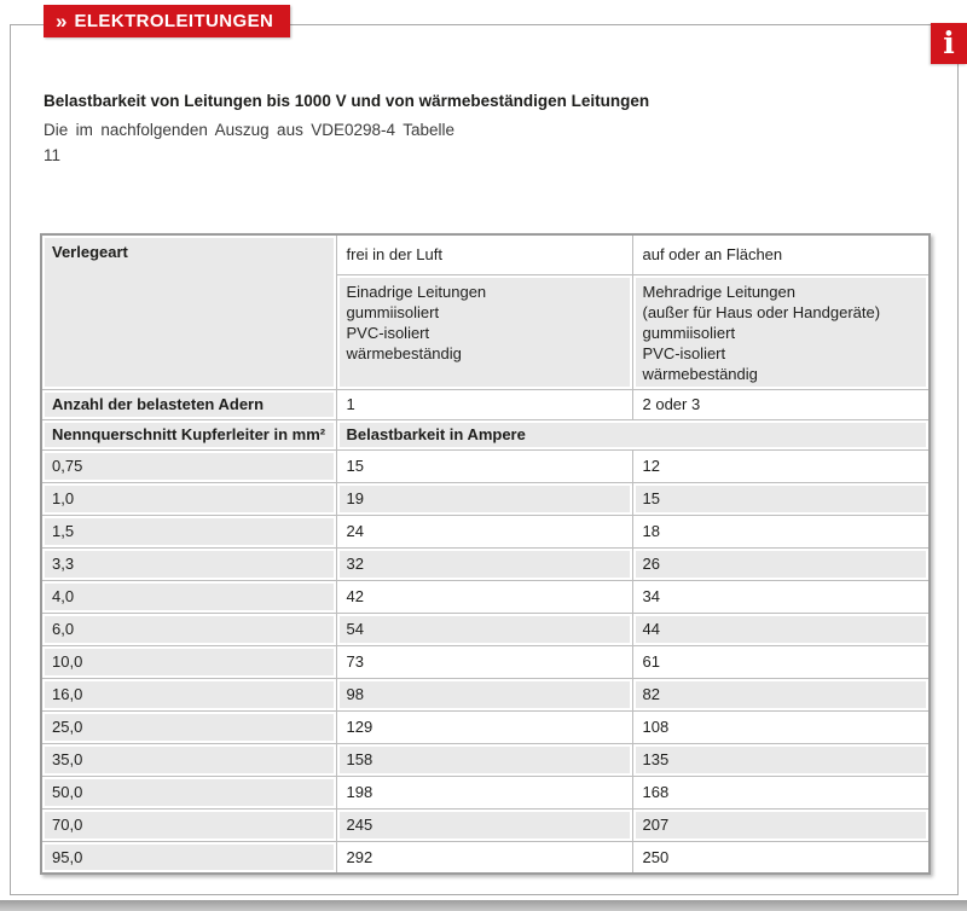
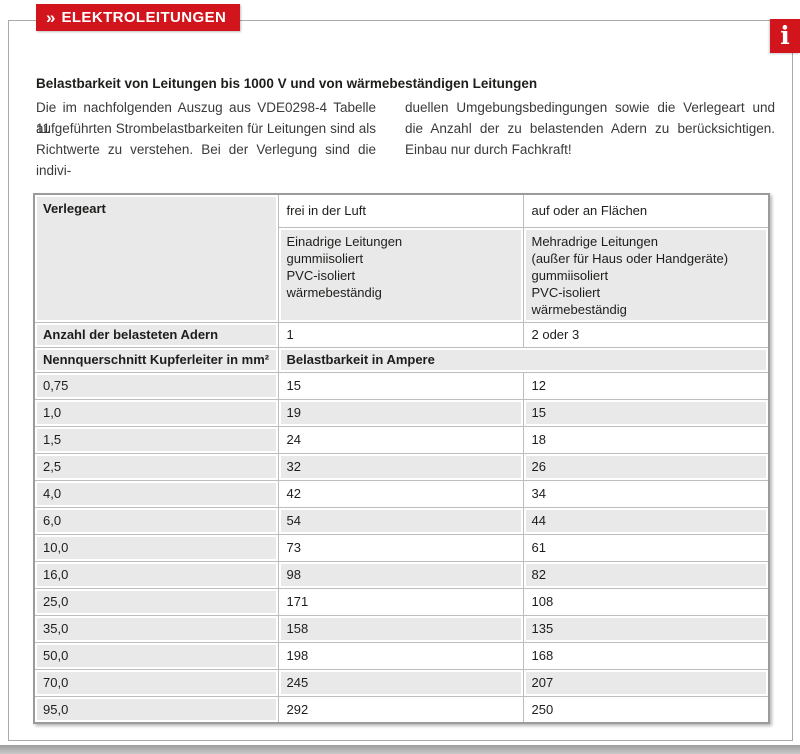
  »
  ELEKTROLEITUNGEN
  i
  Belastbarkeit von Leitungen bis 1000 V und von wärmebeständigen Leitungen
  Die im nachfolgenden Auszug aus VDE0298-4 Tabelle 11
+ aufgeführten Strombelastbarkeiten für Leitungen sind als
+ Richtwerte zu verstehen. Bei der Verlegung sind die indivi-
+ duellen Umgebungsbedingungen sowie die Verlegeart und
+ die Anzahl der zu belastenden Adern zu berücksichtigen.
+ Einbau nur durch Fachkraft!
  Verlegeart	frei in der Luft	auf oder an Flächen
  Einadrige Leitungen gummiisoliert PVC-isoliert wärmebeständig	Mehradrige Leitungen (außer für Haus oder Handgeräte) gummiisoliert PVC-isoliert wärmebeständig
  Anzahl der belasteten Adern	1	2 oder 3
  Nennquerschnitt Kupferleiter in mm²	Belastbarkeit in Ampere
  0,75	15	12
  1,0	19	15
  1,5	24	18
- 3,3	32	26
+ 2,5	32	26
  4,0	42	34
  6,0	54	44
  10,0	73	61
  16,0	98	82
- 25,0	129	108
+ 25,0	171	108
  35,0	158	135
  50,0	198	168
  70,0	245	207
  95,0	292	250
